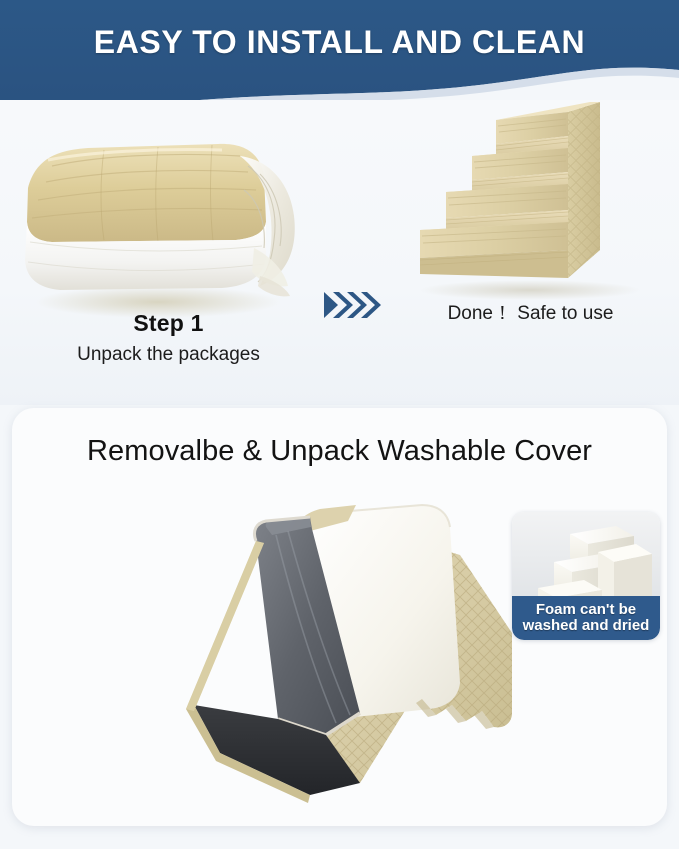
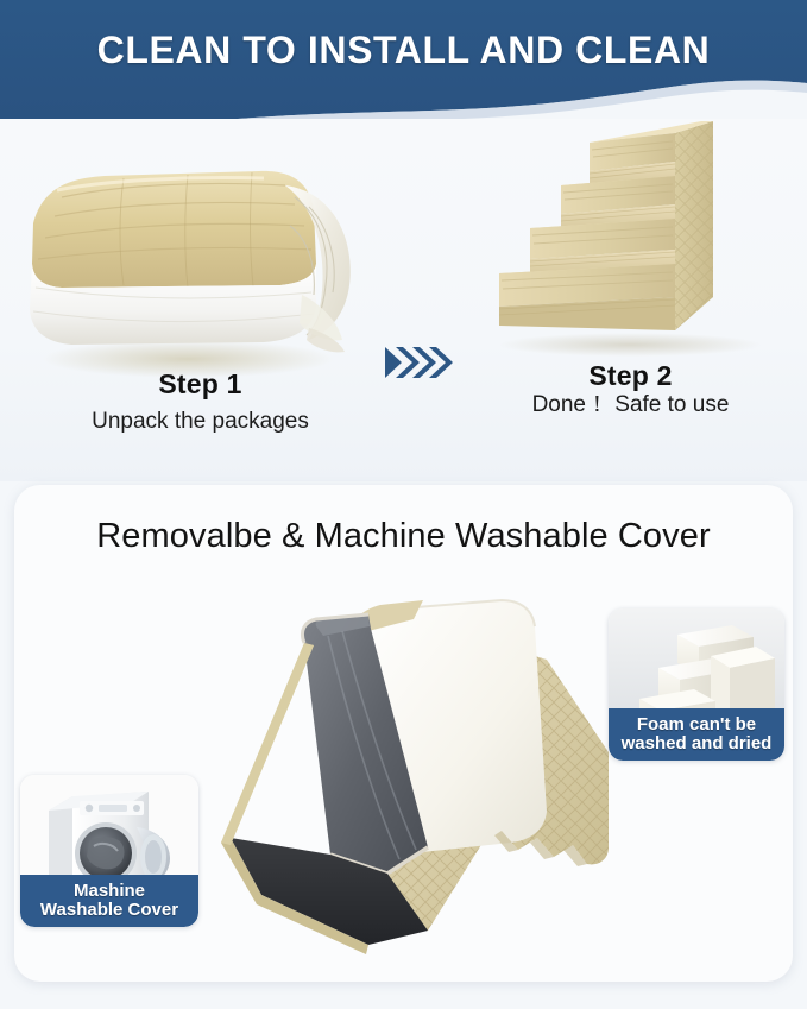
- EASY TO INSTALL AND CLEAN
+ CLEAN TO INSTALL AND CLEAN
  Step 1
  Unpack the packages
+ Step 2
  Done！ Safe to use
- Removalbe & Unpack Washable Cover
+ Removalbe & Machine Washable Cover
+ Mashine
+ Washable Cover
  Foam can't be
  washed and dried
